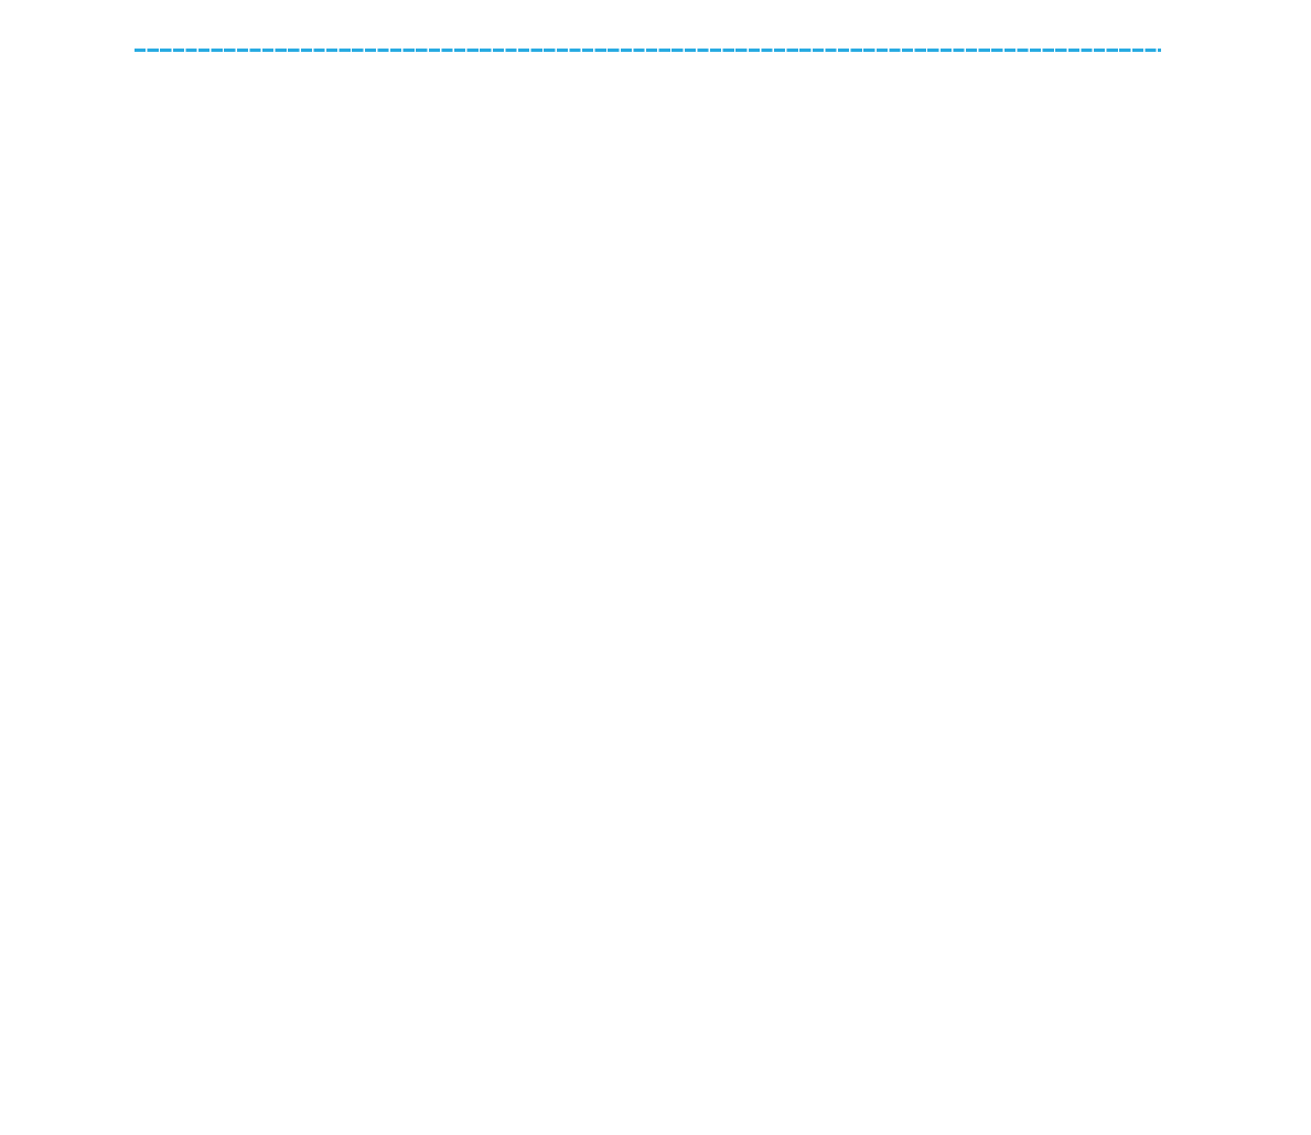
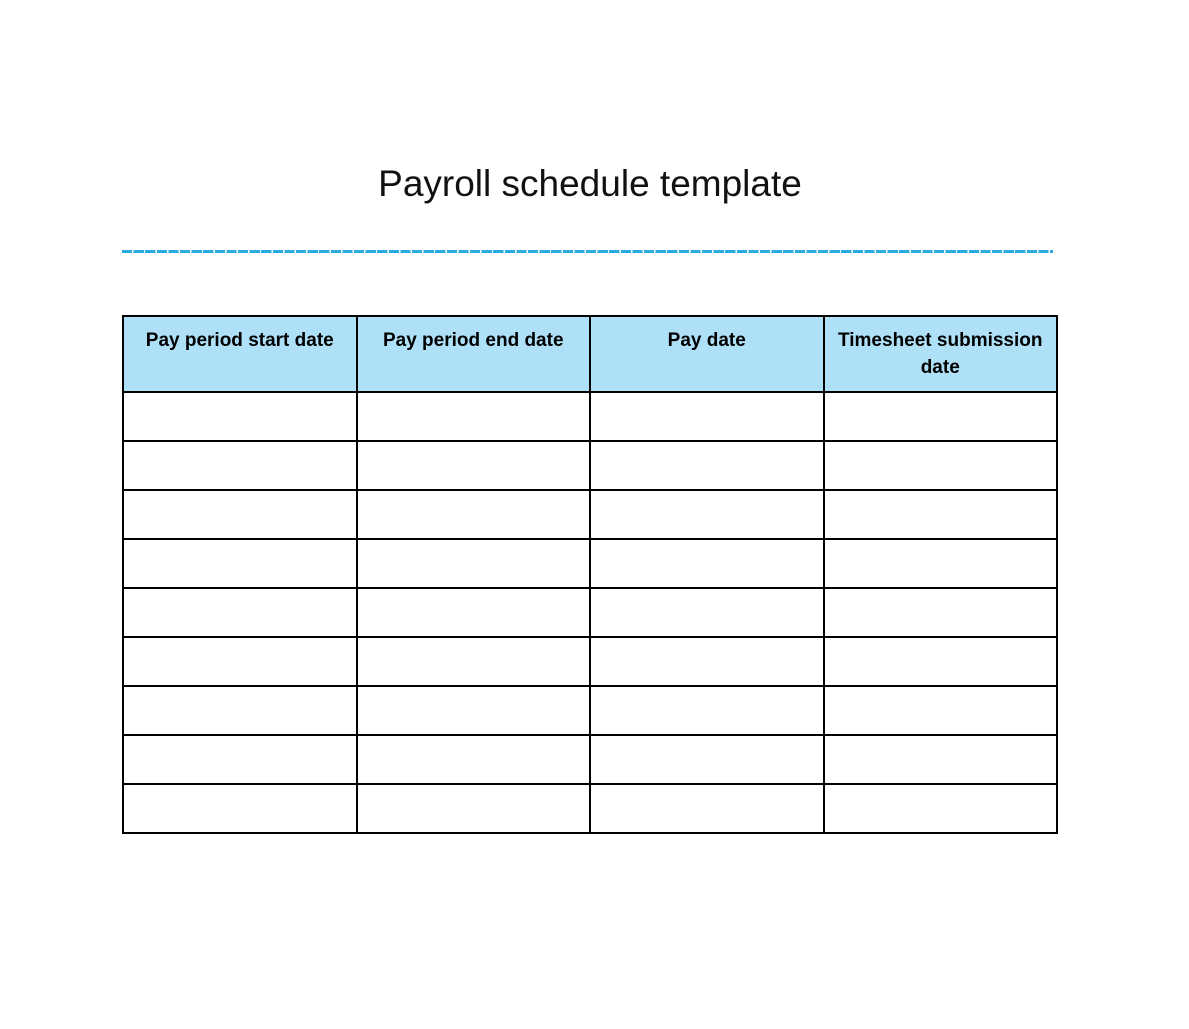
+ Payroll schedule template
+ Pay period start date	Pay period end date	Pay date	Timesheet submission date
